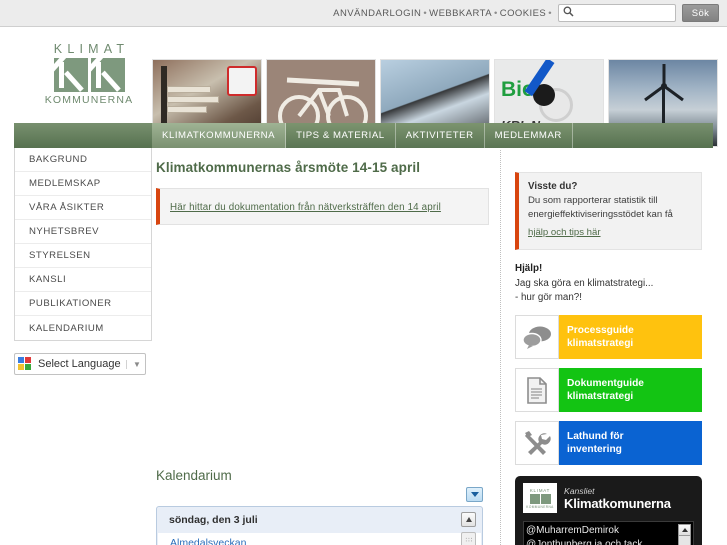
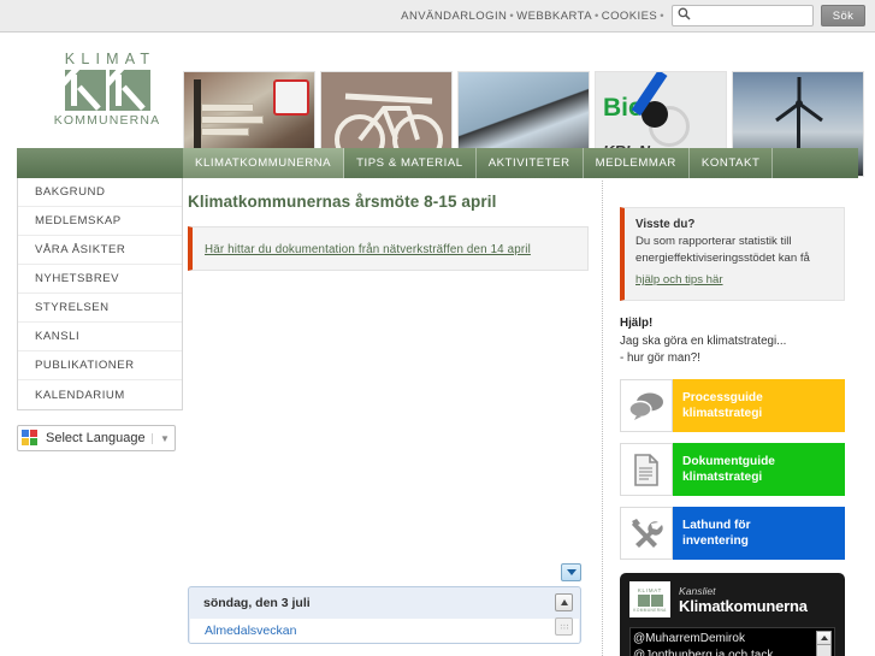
  ANVÄNDARLOGIN • WEBBKARTA • COOKIES •
  Sök
  KLIMAT
  KOMMUNERNA
  KLIMATKOMMUNERNA
  TIPS & MATERIAL
  AKTIVITETER
  MEDLEMMAR
+ KONTAKT
  BAKGRUND
  MEDLEMSKAP
  VÅRA ÅSIKTER
  NYHETSBREV
  STYRELSEN
  KANSLI
  PUBLIKATIONER
  KALENDARIUM
  Select Language
  ▼
- Klimatkommunernas årsmöte 14-15 april
+ Klimatkommunernas årsmöte 8-15 april
  Här hittar du dokumentation från nätverksträffen den 14 april
- Kalendarium
  söndag, den 3 juli
  Almedalsveckan
  Visste du?
  Du som rapporterar statistik till
  energieffektiviseringsstödet kan få
  hjälp och tips här
  Hjälp!
  Jag ska göra en klimatstrategi...
  - hur gör man?!
  Processguide
  klimatstrategi
  Dokumentguide
  klimatstrategi
  Lathund för
  inventering
  Kansliet
  Klimatkomunerna
  @MuharremDemirok
